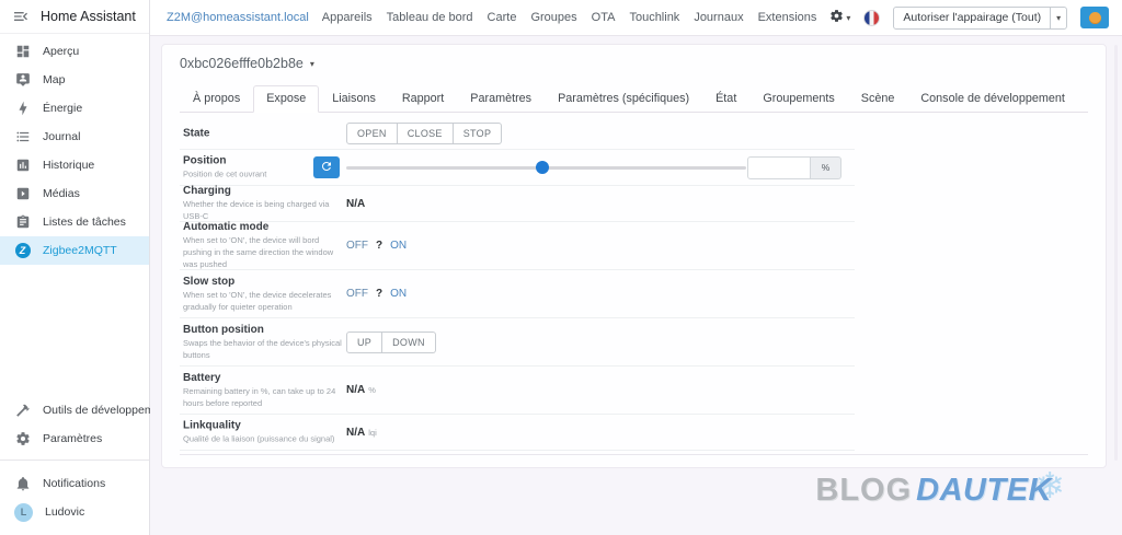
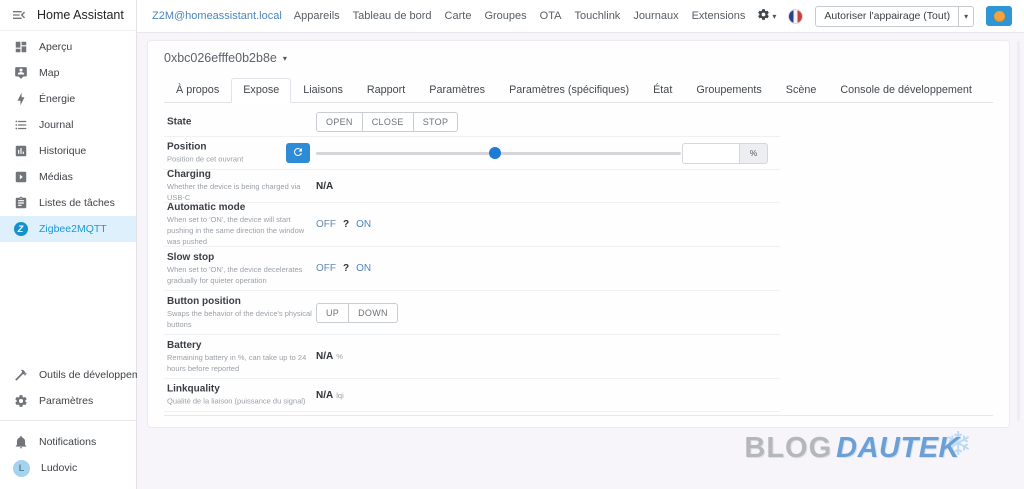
  Home Assistant
  Aperçu
  Map
  Énergie
  Journal
  Historique
  Médias
  Listes de tâches
  Z
  Zigbee2MQTT
  Outils de développe
  Paramètres
  Notifications
  L
  Ludovic
  Z2M@homeassistant.local
  Appareils
  Tableau de bord
  Carte
  Groupes
  OTA
  Touchlink
  Journaux
  Extensions
  ▾
  Autoriser l'appairage (Tout)
  ▾
  0xbc026efffe0b2b8e
  ▾
  À propos
  Expose
  Liaisons
  Rapport
  Paramètres
  Paramètres (spécifiques)
  État
  Groupements
  Scène
  Console de développement
  State
  OPEN
  CLOSE
  STOP
  Position
  Position de cet ouvrant
  %
  Charging
  Whether the device is being charged via USB-C
  N/A
  Automatic mode
- When set to 'ON', the device will bord pushing in the same direction the window was pushed
+ When set to 'ON', the device will start pushing in the same direction the window was pushed
  OFF
  ?
  ON
  Slow stop
  When set to 'ON', the device decelerates gradually for quieter operation
  OFF
  ?
  ON
  Button position
  Swaps the behavior of the device's physical buttons
  UP
  DOWN
  Battery
  Remaining battery in %, can take up to 24 hours before reported
  N/A
  %
  Linkquality
  Qualité de la liaison (puissance du signal)
  N/A
  lqi
  ❄
  BLOG DAUTEK
